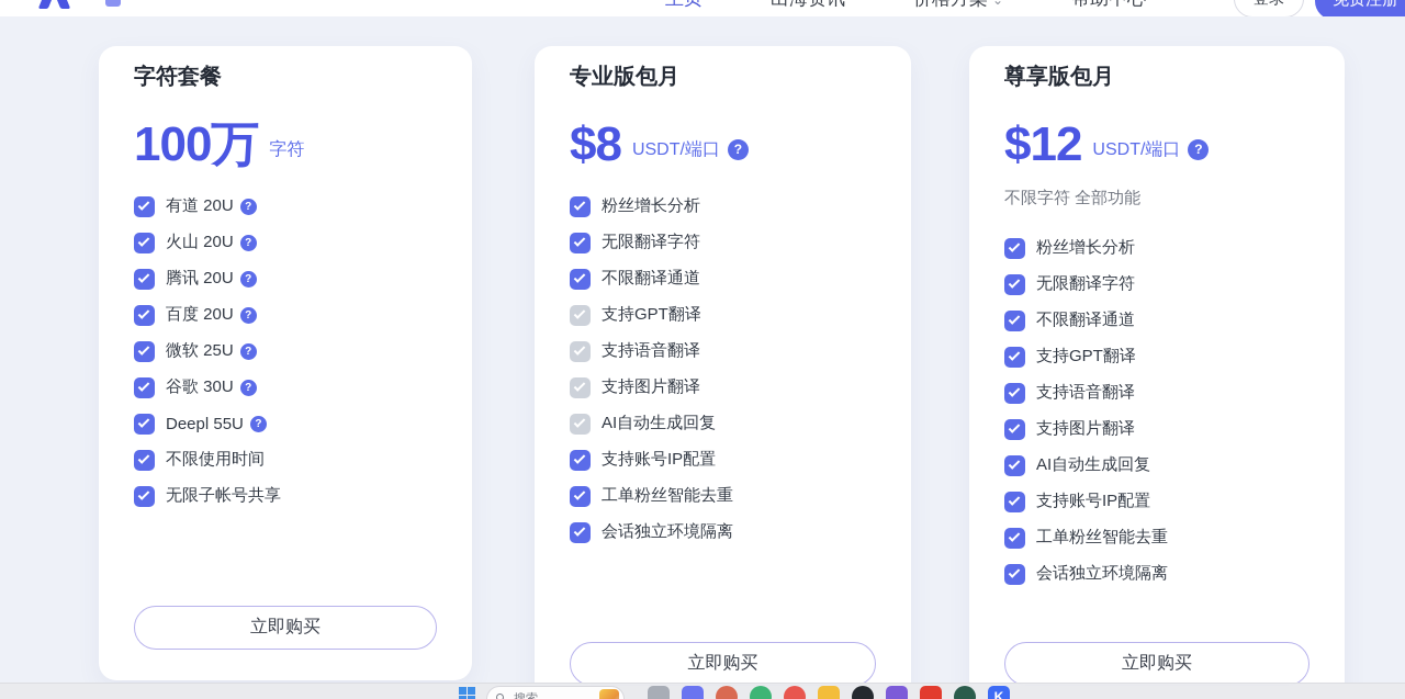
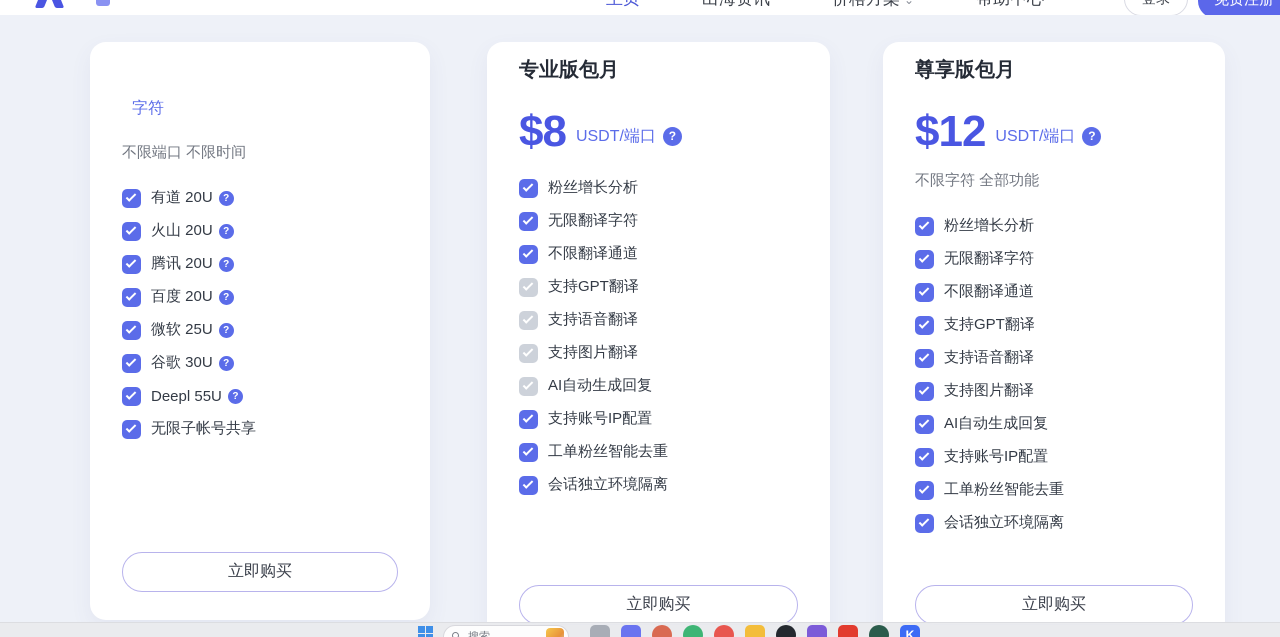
- 字符套餐
- 100万
  字符
+ 不限端口 不限时间
  有道 20U
  ?
  火山 20U
  ?
  腾讯 20U
  ?
  百度 20U
  ?
  微软 25U
  ?
  谷歌 30U
  ?
  Deepl 55U
  ?
- 不限使用时间
  无限子帐号共享
  立即购买
  专业版包月
  $8
  USDT/端口
  ?
  粉丝增长分析
  无限翻译字符
  不限翻译通道
  支持GPT翻译
  支持语音翻译
  支持图片翻译
  AI自动生成回复
  支持账号IP配置
  工单粉丝智能去重
  会话独立环境隔离
  立即购买
  尊享版包月
  $12
  USDT/端口
  ?
  不限字符 全部功能
  粉丝增长分析
  无限翻译字符
  不限翻译通道
  支持GPT翻译
  支持语音翻译
  支持图片翻译
  AI自动生成回复
  支持账号IP配置
  工单粉丝智能去重
  会话独立环境隔离
  立即购买
  K
